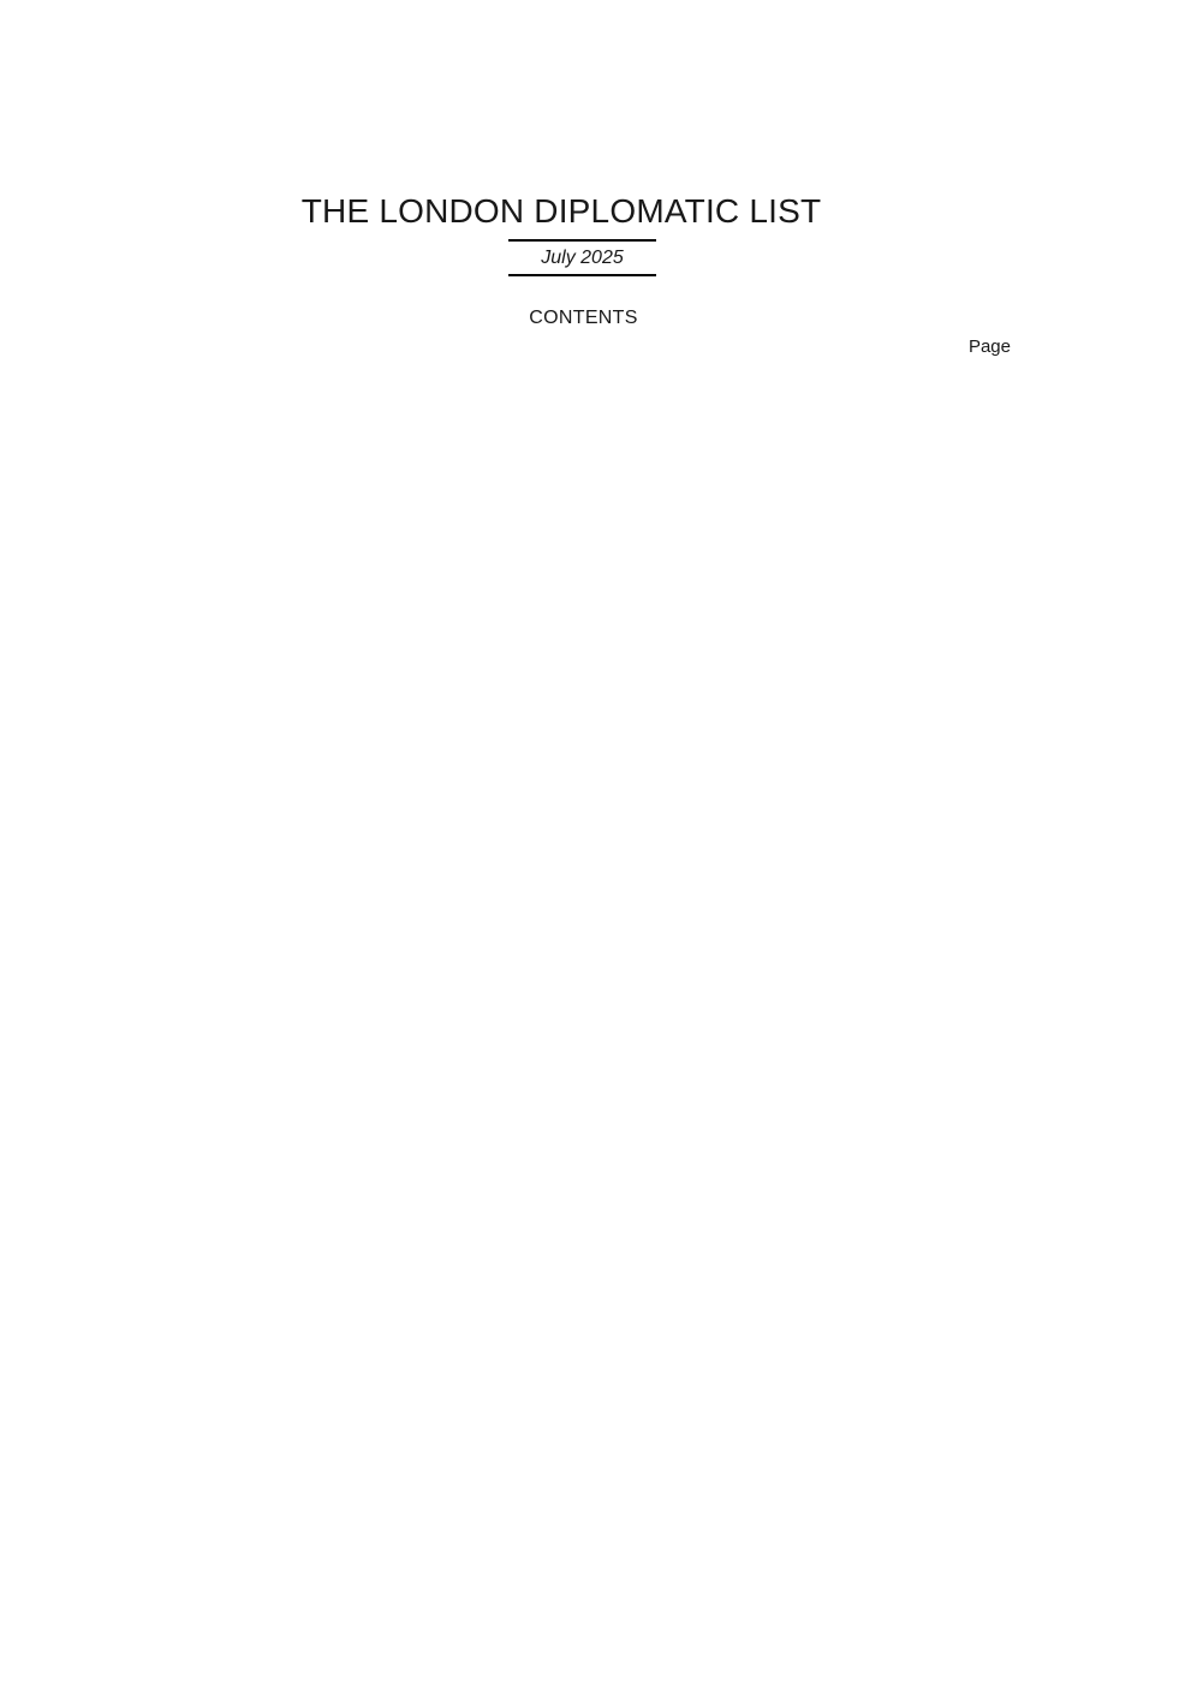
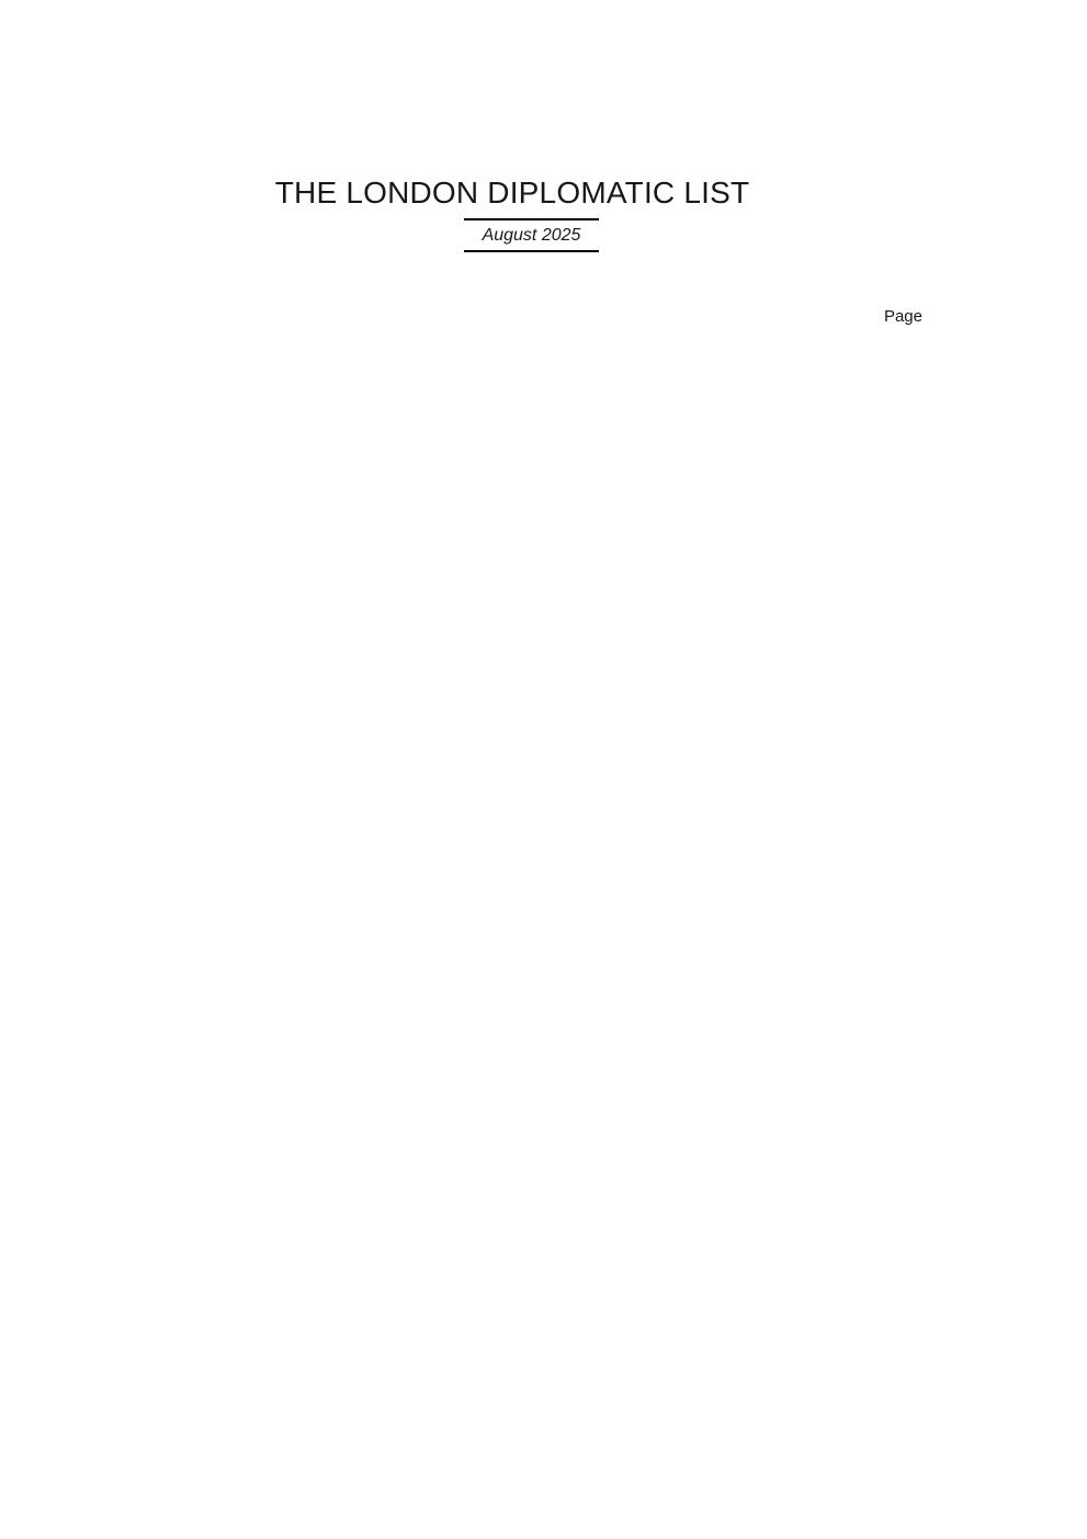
  THE LONDON DIPLOMATIC LIST
- July 2025
+ August 2025
- CONTENTS
  Page
